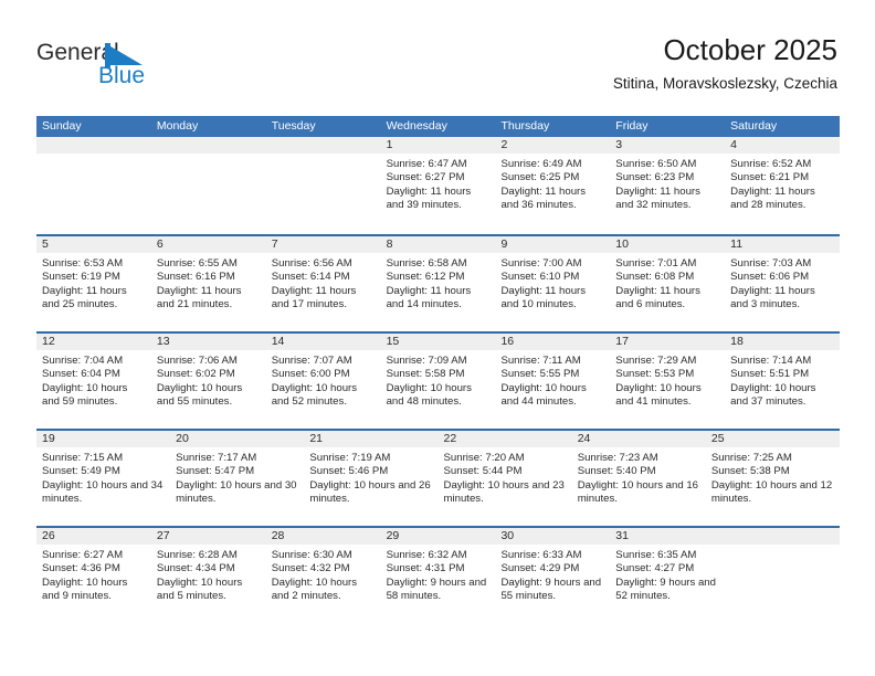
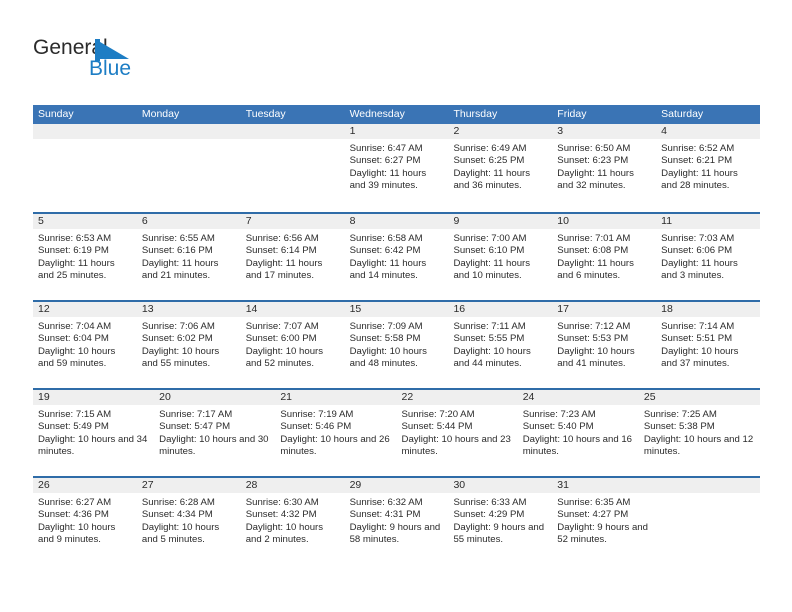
  Gener
  Blue
- October 2025
- Stitina, Moravskoslezsky, Czechia
  Sunday
  Monday
  Tuesday
  Wednesday
  Thursday
  Friday
  Saturday
  1
  Sunrise: 6:47 AM
  Sunset: 6:27 PM
  Daylight: 11 hours and 39 minutes.
  2
  Sunrise: 6:49 AM
  Sunset: 6:25 PM
  Daylight: 11 hours and 36 minutes.
  3
  Sunrise: 6:50 AM
  Sunset: 6:23 PM
  Daylight: 11 hours and 32 minutes.
  4
  Sunrise: 6:52 AM
  Sunset: 6:21 PM
  Daylight: 11 hours and 28 minutes.
  5
  Sunrise: 6:53 AM
  Sunset: 6:19 PM
  Daylight: 11 hours and 25 minutes.
  6
  Sunrise: 6:55 AM
  Sunset: 6:16 PM
  Daylight: 11 hours and 21 minutes.
  7
  Sunrise: 6:56 AM
  Sunset: 6:14 PM
  Daylight: 11 hours and 17 minutes.
  8
  Sunrise: 6:58 AM
- Sunset: 6:12 PM
+ Sunset: 6:42 PM
  Daylight: 11 hours and 14 minutes.
  9
  Sunrise: 7:00 AM
  Sunset: 6:10 PM
  Daylight: 11 hours and 10 minutes.
  10
  Sunrise: 7:01 AM
  Sunset: 6:08 PM
  Daylight: 11 hours and 6 minutes.
  11
  Sunrise: 7:03 AM
  Sunset: 6:06 PM
  Daylight: 11 hours and 3 minutes.
  12
  Sunrise: 7:04 AM
  Sunset: 6:04 PM
  Daylight: 10 hours and 59 minutes.
  13
  Sunrise: 7:06 AM
  Sunset: 6:02 PM
  Daylight: 10 hours and 55 minutes.
  14
  Sunrise: 7:07 AM
  Sunset: 6:00 PM
  Daylight: 10 hours and 52 minutes.
  15
  Sunrise: 7:09 AM
  Sunset: 5:58 PM
  Daylight: 10 hours and 48 minutes.
  16
  Sunrise: 7:11 AM
  Sunset: 5:55 PM
  Daylight: 10 hours and 44 minutes.
  17
- Sunrise: 7:29 AM
+ Sunrise: 7:12 AM
  Sunset: 5:53 PM
  Daylight: 10 hours and 41 minutes.
  18
  Sunrise: 7:14 AM
  Sunset: 5:51 PM
  Daylight: 10 hours and 37 minutes.
  19
  Sunrise: 7:15 AM
  Sunset: 5:49 PM
  Daylight: 10 hours and 34 minutes.
  20
  Sunrise: 7:17 AM
  Sunset: 5:47 PM
  Daylight: 10 hours and 30 minutes.
  21
  Sunrise: 7:19 AM
  Sunset: 5:46 PM
  Daylight: 10 hours and 26 minutes.
  22
  Sunrise: 7:20 AM
  Sunset: 5:44 PM
  Daylight: 10 hours and 23 minutes.
  24
  Sunrise: 7:23 AM
  Sunset: 5:40 PM
  Daylight: 10 hours and 16 minutes.
  25
  Sunrise: 7:25 AM
  Sunset: 5:38 PM
  Daylight: 10 hours and 12 minutes.
  26
  Sunrise: 6:27 AM
  Sunset: 4:36 PM
  Daylight: 10 hours and 9 minutes.
  27
  Sunrise: 6:28 AM
  Sunset: 4:34 PM
  Daylight: 10 hours and 5 minutes.
  28
  Sunrise: 6:30 AM
  Sunset: 4:32 PM
  Daylight: 10 hours and 2 minutes.
  29
  Sunrise: 6:32 AM
  Sunset: 4:31 PM
  Daylight: 9 hours and 58 minutes.
  30
  Sunrise: 6:33 AM
  Sunset: 4:29 PM
  Daylight: 9 hours and 55 minutes.
  31
  Sunrise: 6:35 AM
  Sunset: 4:27 PM
  Daylight: 9 hours and 52 minutes.
